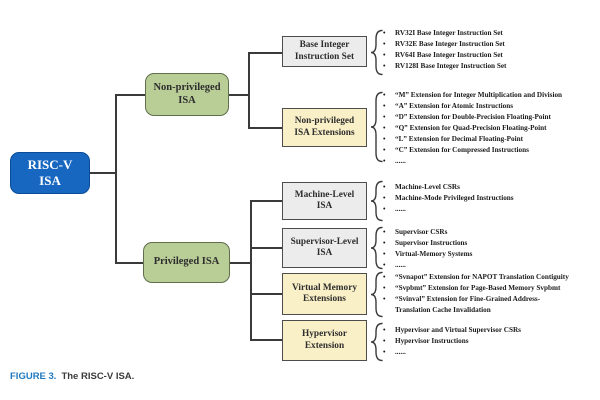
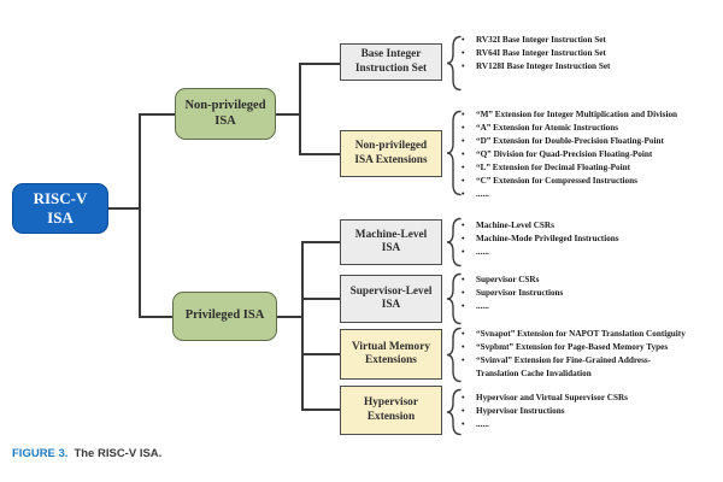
  RISC-V
  ISA
  Non-privileged
  ISA
  Privileged ISA
  Base Integer
  Instruction Set
  Non-privileged
  ISA Extensions
  Machine-Level
  ISA
  Supervisor-Level
  ISA
  Virtual Memory
  Extensions
  Hypervisor
  Extension
  RV32I Base Integer Instruction Set
- RV32E Base Integer Instruction Set
  RV64I Base Integer Instruction Set
  RV128I Base Integer Instruction Set
  “M” Extension for Integer Multiplication and Division
  “A” Extension for Atomic Instructions
  “D” Extension for Double-Precision Floating-Point
- “Q” Extension for Quad-Precision Floating-Point
+ “Q” Division for Quad-Precision Floating-Point
  “L” Extension for Decimal Floating-Point
  “C” Extension for Compressed Instructions
  ......
  Machine-Level CSRs
  Machine-Mode Privileged Instructions
  ......
  Supervisor CSRs
  Supervisor Instructions
- Virtual-Memory Systems
  ......
  “Svnapot” Extension for NAPOT Translation Contiguity
- “Svpbmt” Extension for Page-Based Memory Svpbmt
+ “Svpbmt” Extension for Page-Based Memory Types
  “Svinval” Extension for Fine-Grained Address-
  Translation Cache Invalidation
  Hypervisor and Virtual Supervisor CSRs
  Hypervisor Instructions
  ......
  FIGURE 3. The RISC-V ISA.
